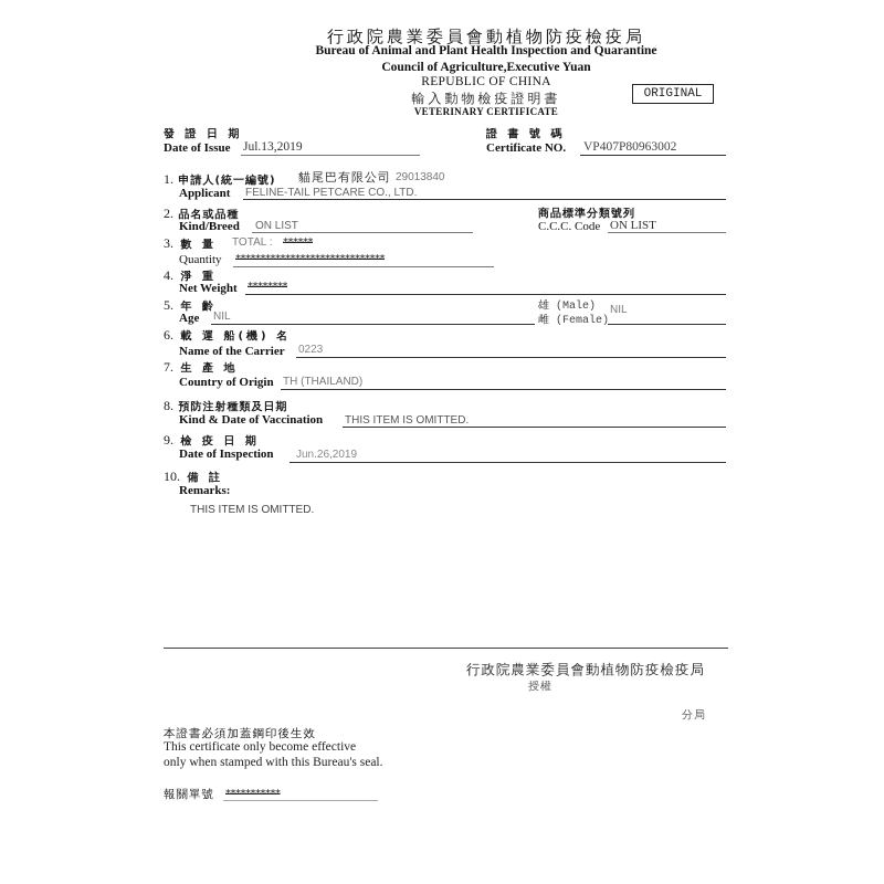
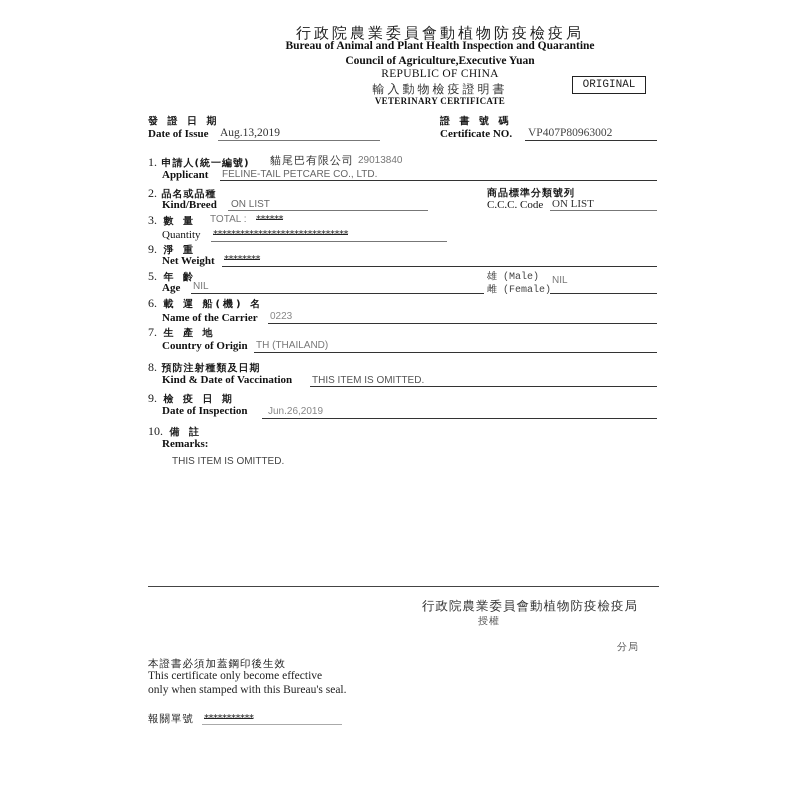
  行政院農業委員會動植物防疫檢疫局
  Bureau of Animal and Plant Health Inspection and Quarantine
  Council of Agriculture,Executive Yuan
  REPUBLIC OF CHINA
  輸入動物檢疫證明書
  VETERINARY CERTIFICATE
  ORIGINAL
  發 證 日 期
  Date of Issue
- Jul.13,2019
+ Aug.13,2019
  證 書 號 碼
  Certificate NO.
  VP407P80963002
  1. 申請人(統一編號)
  貓尾巴有限公司
  29013840
  Applicant
  FELINE-TAIL PETCARE CO., LTD.
  2. 品名或品種
  Kind/Breed
  ON LIST
  商品標準分類號列
  C.C.C. Code
  ON LIST
  3. 數 量
  TOTAL :
  ******
  Quantity
  ******************************
- 4. 淨 重
+ 9. 淨 重
  Net Weight
  ********
  5. 年 齡
  Age
  NIL
  雄 (Male)
  雌 (Female)
  NIL
  6. 載 運 船(機) 名
  Name of the Carrier
  0223
  7. 生 產 地
  Country of Origin
  TH (THAILAND)
  8. 預防注射種類及日期
  Kind & Date of Vaccination
  THIS ITEM IS OMITTED.
  9. 檢 疫 日 期
  Date of Inspection
  Jun.26,2019
  10. 備 註
  Remarks:
  THIS ITEM IS OMITTED.
  行政院農業委員會動植物防疫檢疫局
  授權
  分局
  本證書必須加蓋鋼印後生效
  This certificate only become effective
  only when stamped with this Bureau's seal.
  報關單號
  ***********
